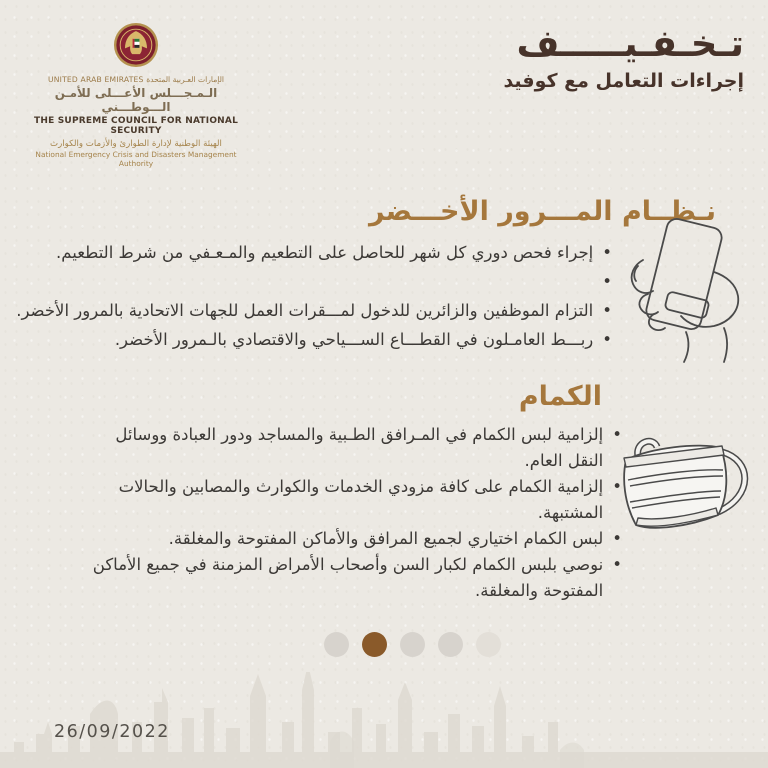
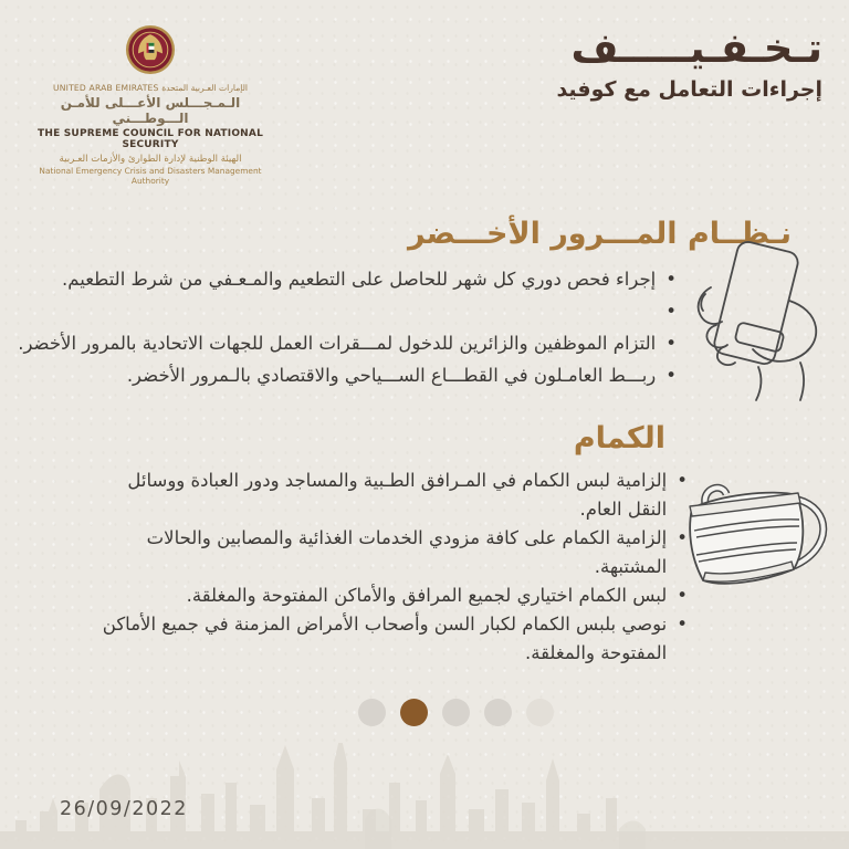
  UNITED ARAB EMIRATES الإمارات العـربية المتحدة
  الـمـجـــلس الأعـــلى للأمـن الـــوطـــني
  THE SUPREME COUNCIL FOR NATIONAL SECURITY
- الهيئة الوطنية لإدارة الطوارئ والأزمات والكوارث
+ الهيئة الوطنية لإدارة الطوارئ والأزمات العـربية
  National Emergency Crisis and Disasters Management Authority
  تـخـفـيـــــف
  إجراءات التعامل مع كوفيد
  نـظــام المـــرور الأخـــضر
  •
  إجراء فحص دوري كل شهر للحاصل على التطعيم والمـعـفي من شرط التطعيم.
  •
  •
  التزام الموظفين والزائرين للدخول لمـــقرات العمل للجهات الاتحادية بالمرور الأخضر.
  •
  ربـــط العامـلون في القطـــاع الســـياحي والاقتصادي بالـمرور الأخضر.
  الكمام
  •
  إلزامية لبس الكمام في المـرافق الطـبية والمساجد ودور العبادة ووسائل النقل العام.
  •
- إلزامية الكمام على كافة مزودي الخدمات والكوارث والمصابين والحالات المشتبهة.
+ إلزامية الكمام على كافة مزودي الخدمات الغذائية والمصابين والحالات المشتبهة.
  •
  لبس الكمام اختياري لجميع المرافق والأماكن المفتوحة والمغلقة.
  •
  نوصي بلبس الكمام لكبار السن وأصحاب الأمراض المزمنة في جميع الأماكن المفتوحة والمغلقة.
  26/09/2022
